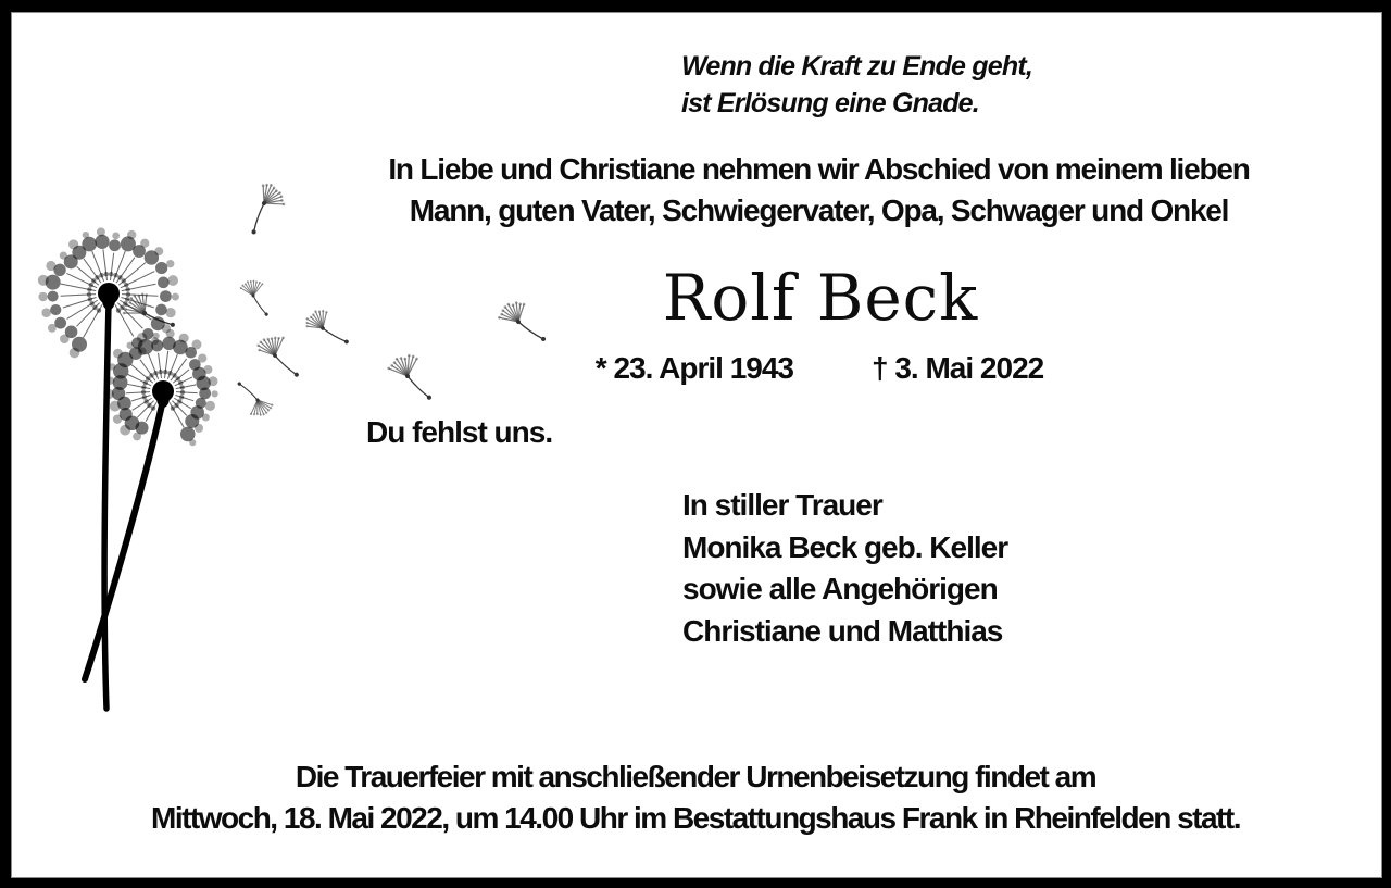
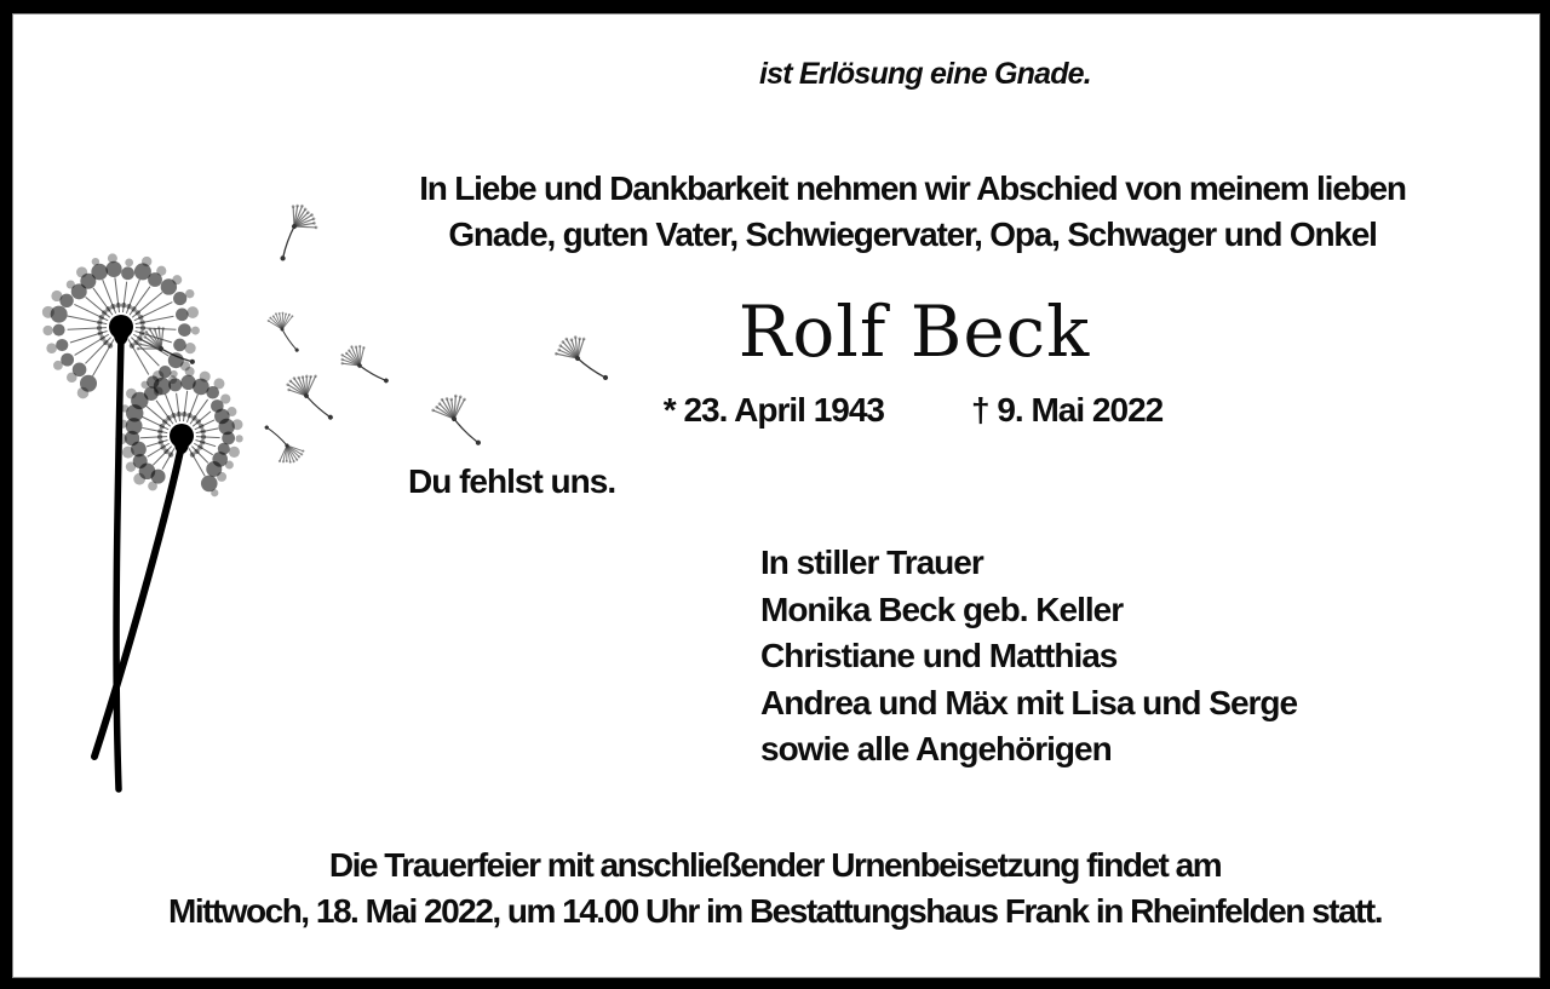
- Wenn die Kraft zu Ende geht,
  ist Erlösung eine Gnade.
- In Liebe und Christiane nehmen wir Abschied von meinem lieben
+ In Liebe und Dankbarkeit nehmen wir Abschied von meinem lieben
- Mann, guten Vater, Schwiegervater, Opa, Schwager und Onkel
+ Gnade, guten Vater, Schwiegervater, Opa, Schwager und Onkel
  Rolf Beck
- * 23. April 1943 † 3. Mai 2022
+ * 23. April 1943 † 9. Mai 2022
  Du fehlst uns.
  In stiller Trauer
  Monika Beck geb. Keller
- sowie alle Angehörigen
+ Christiane und Matthias
+ Andrea und Mäx mit Lisa und Serge
- Christiane und Matthias
+ sowie alle Angehörigen
  Die Trauerfeier mit anschließender Urnenbeisetzung findet am
  Mittwoch, 18. Mai 2022, um 14.00 Uhr im Bestattungshaus Frank in Rheinfelden statt.
